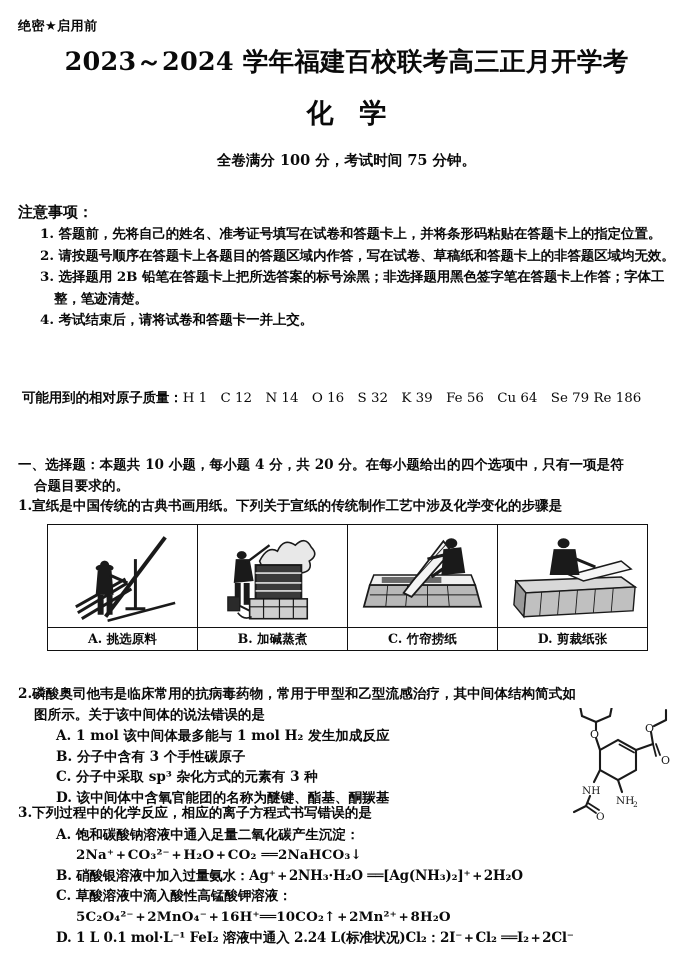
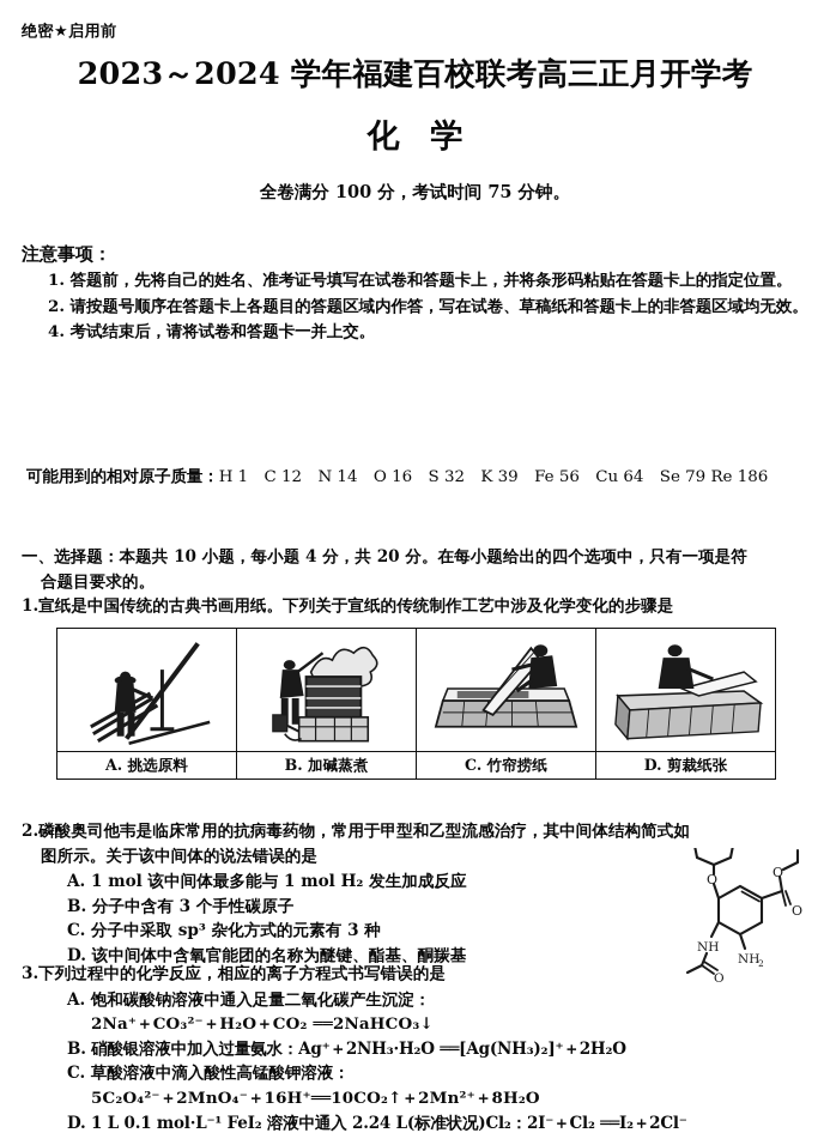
  绝密★启用前
  2023～2024 学年福建百校联考高三正月开学考
  化学
  全卷满分 100 分，考试时间 75 分钟。
  注意事项：
  1. 答题前，先将自己的姓名、准考证号填写在试卷和答题卡上，并将条形码粘贴在答题卡上的指定位置。
  2. 请按题号顺序在答题卡上各题目的答题区域内作答，写在试卷、草稿纸和答题卡上的非答题区域均无效。
- 3. 选择题用 2B 铅笔在答题卡上把所选答案的标号涂黑；非选择题用黑色签字笔在答题卡上作答；字体工整，笔迹清楚。
  4. 考试结束后，请将试卷和答题卡一并上交。
  可能用到的相对原子质量：H 1 C 12 N 14 O 16 S 32 K 39 Fe 56 Cu 64 Se 79 Re 186
  一、选择题：本题共 10 小题，每小题 4 分，共 20 分。在每小题给出的四个选项中，只有一项是符
  合题目要求的。
  1.宣纸是中国传统的古典书画用纸。下列关于宣纸的传统制作工艺中涉及化学变化的步骤是
  A. 挑选原料	B. 加碱蒸煮	C. 竹帘捞纸	D. 剪裁纸张
  2.磷酸奥司他韦是临床常用的抗病毒药物，常用于甲型和乙型流感治疗，其中间体结构简式如
  图所示。关于该中间体的说法错误的是
  A. 1 mol 该中间体最多能与 1 mol H₂ 发生加成反应
  B. 分子中含有 3 个手性碳原子
  C. 分子中采取 sp³ 杂化方式的元素有 3 种
  D. 该中间体中含氧官能团的名称为醚键、酯基、酮羰基
  O
  O
  O
  NH
  O
  NH
  2
  3.下列过程中的化学反应，相应的离子方程式书写错误的是
  A. 饱和碳酸钠溶液中通入足量二氧化碳产生沉淀：
  2Na⁺＋CO₃²⁻＋H₂O＋CO₂ ══2NaHCO₃↓
  B. 硝酸银溶液中加入过量氨水：Ag⁺＋2NH₃·H₂O ══[Ag(NH₃)₂]⁺＋2H₂O
  C. 草酸溶液中滴入酸性高锰酸钾溶液：
  5C₂O₄²⁻＋2MnO₄⁻＋16H⁺══10CO₂↑＋2Mn²⁺＋8H₂O
  D. 1 L 0.1 mol·L⁻¹ FeI₂ 溶液中通入 2.24 L(标准状况)Cl₂：2I⁻＋Cl₂ ══I₂＋2Cl⁻
